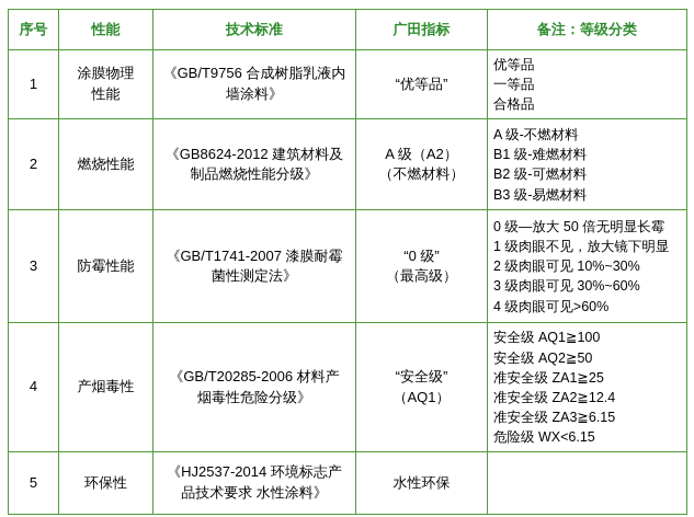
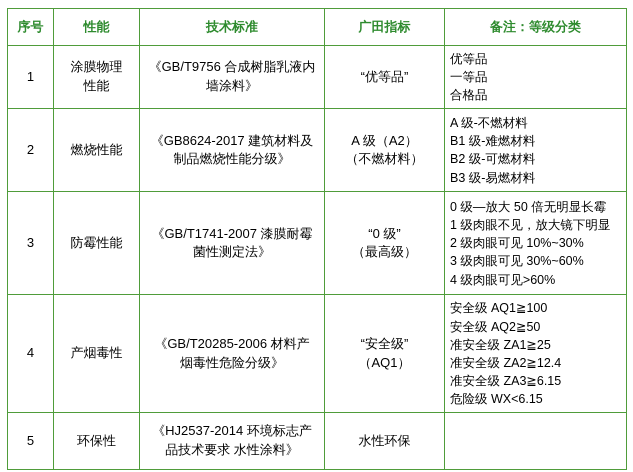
  序号	性能	技术标准	广田指标	备注：等级分类
  1	涂膜物理 性能	《GB/T9756 合成树脂乳液内 墙涂料》	“优等品”	优等品 一等品 合格品
- 2	燃烧性能	《GB8624-2012 建筑材料及 制品燃烧性能分级》	A 级（A2） （不燃材料）	A 级-不燃材料 B1 级-难燃材料 B2 级-可燃材料 B3 级-易燃材料
+ 2	燃烧性能	《GB8624-2017 建筑材料及 制品燃烧性能分级》	A 级（A2） （不燃材料）	A 级-不燃材料 B1 级-难燃材料 B2 级-可燃材料 B3 级-易燃材料
  3	防霉性能	《GB/T1741-2007 漆膜耐霉 菌性测定法》	“0 级” （最高级）	0 级—放大 50 倍无明显长霉 1 级肉眼不见，放大镜下明显 2 级肉眼可见 10%~30% 3 级肉眼可见 30%~60% 4 级肉眼可见>60%
  4	产烟毒性	《GB/T20285-2006 材料产 烟毒性危险分级》	“安全级” （AQ1）	安全级 AQ1≧100 安全级 AQ2≧50 准安全级 ZA1≧25 准安全级 ZA2≧12.4 准安全级 ZA3≧6.15 危险级 WX<6.15
  5	环保性	《HJ2537-2014 环境标志产 品技术要求 水性涂料》	水性环保
